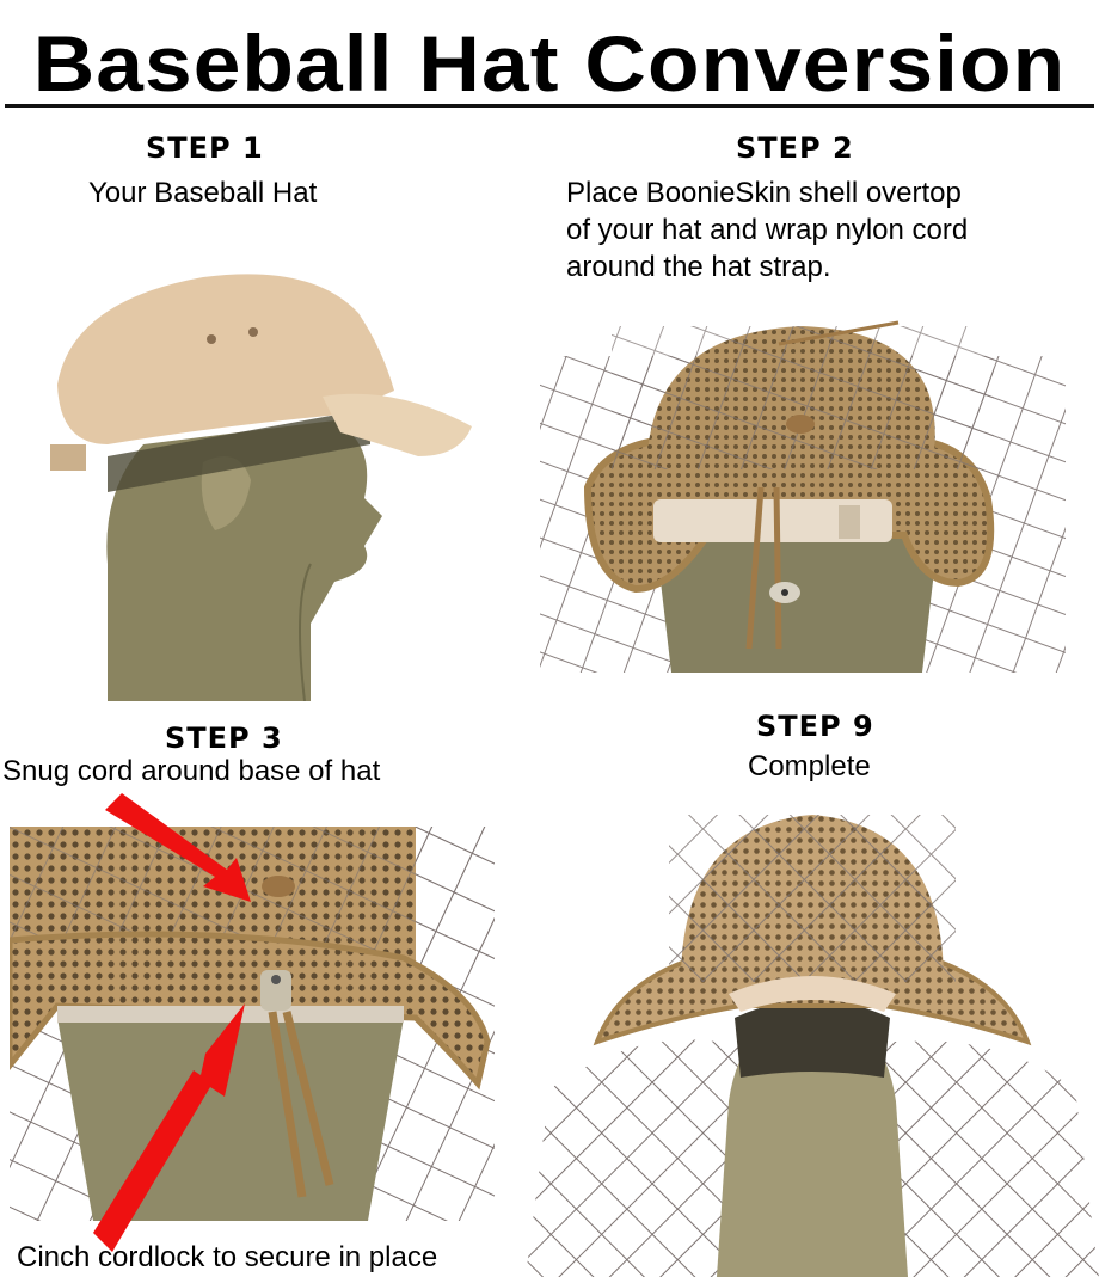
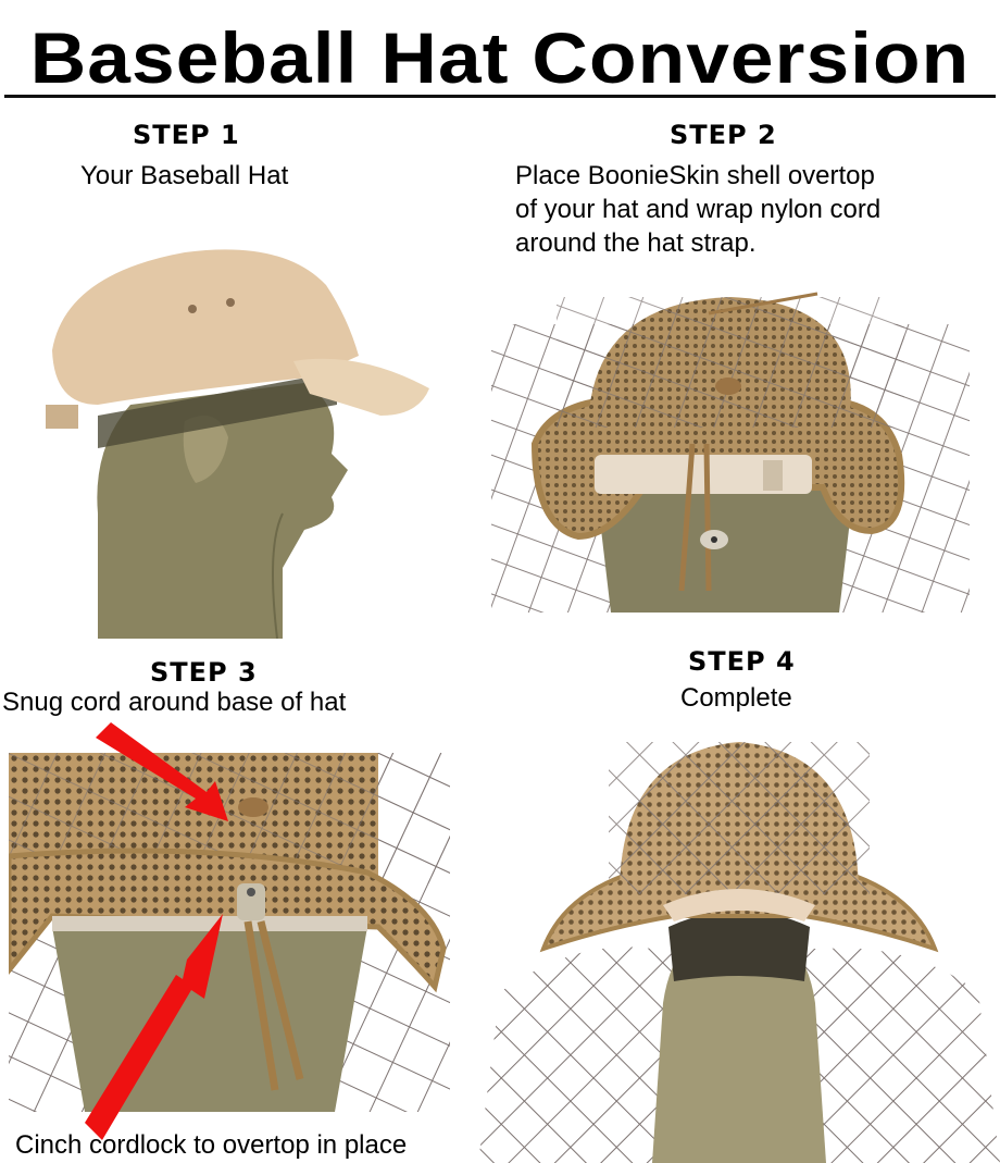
  Baseball Hat Conversion
  STEP 1
  Your Baseball Hat
  STEP 2
  Place BoonieSkin shell overtop
  of your hat and wrap nylon cord
  around the hat strap.
  STEP 3
  Snug cord around base of hat
- Cinch cordlock to secure in place
+ Cinch cordlock to overtop in place
- STEP 9
+ STEP 4
  Complete
